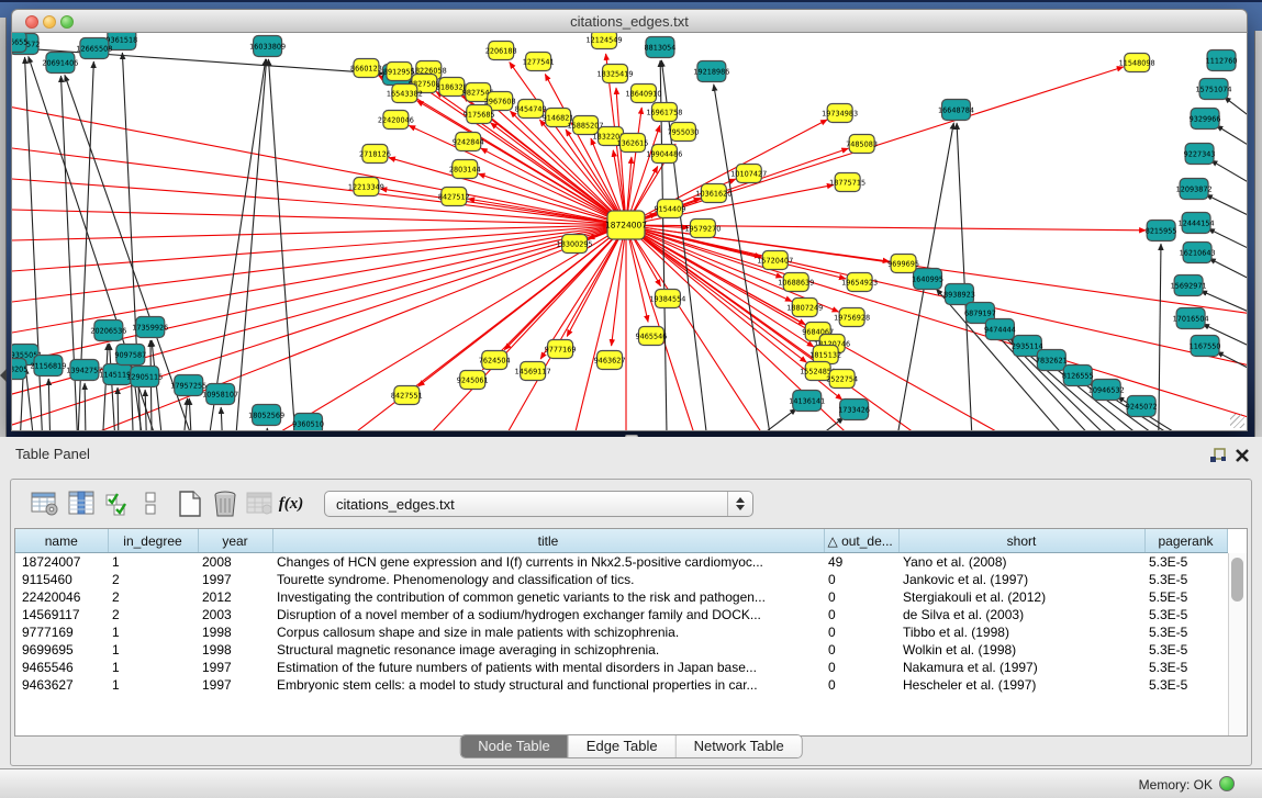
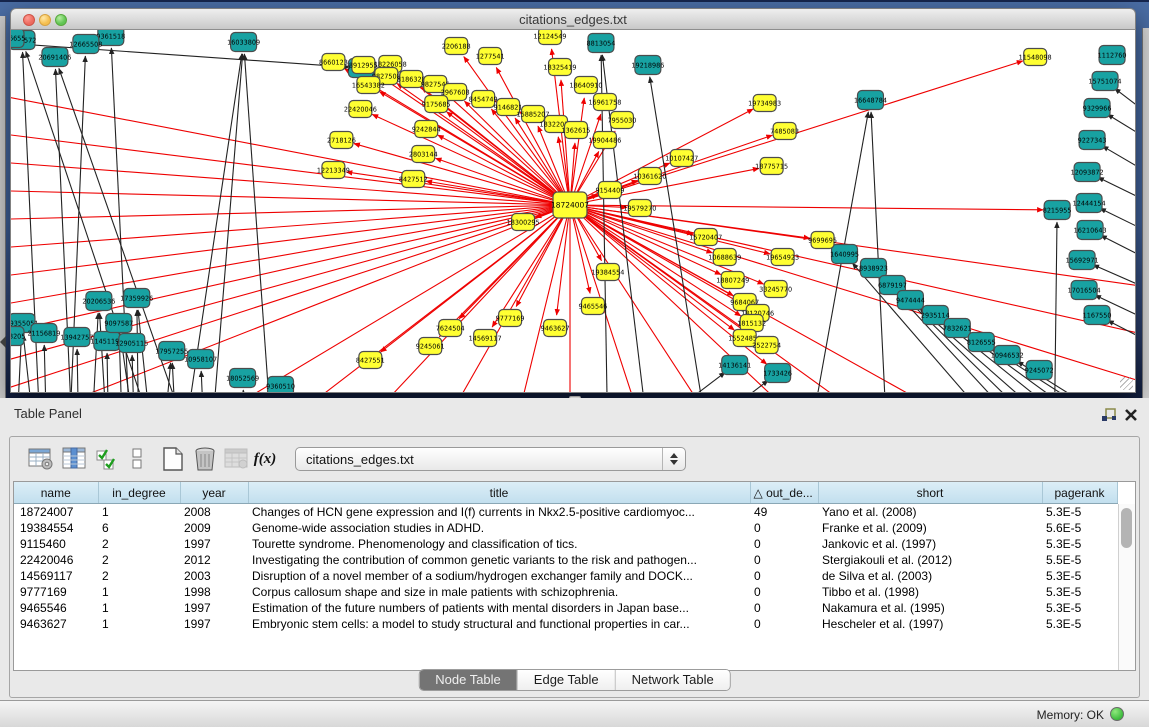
  citations_edges.txt
  18724007
  20691406
  361518
  12665508
  16033809
  8813054
  19218986
  20206536
  17359926
  935505
  21156819
  13942757
  1145119
  9097587
  12905115
  17957255
  10958107
  18052569
  9360510
  14136141
  1733426
  16648784
  8938923
  6879197
  9474444
  2935114
  7832621
  8126555
  10946532
  9245072
  8215955
  1112760
  15751074
  9329966
  9227343
  12093872
  12444154
  16210643
  15692971
  17016504
  1167550
  8660123
  8912955
  18226058
  827508
  16543382
  818632
  982754
  2967608
  9175685
  8454749
  9146821
  22420046
  15885207
  183220
  9242844
  1362615
  2718126
  2803144
  12213349
  8427512
  19904486
  18325419
  18640910
  16961758
  7955030
  18300295
  19384554
  15720407
  18807249
- 19756928
+ 33245770
  9684067
  18120746
  1815132
  1552485
  2522754
  9699695
  12124549
  2206188
  1277541
  11548098
  19734983
  7485083
  18775715
  10107427
  10361620
  9154409
  19579270
  9465546
  9463627
  9777169
  14569117
  7624504
  9245061
  8427551
  Table Panel
  f(x)
  citations_edges.txt
  name	in_degree	year	title	△ out_de...	short	pagerank
  18724007	1	2008	Changes of HCN gene expression and I(f) currents in Nkx2.5-positive cardiomyoc...	49	Yano et al. (2008)	5.3E-5
+ 19384554	6	2009	Genome-wide association studies in ADHD.	0	Franke et al. (2009)	5.6E-5
  9115460	2	1997	Tourette syndrome. Phenomenology and classification of tics.	0	Jankovic et al. (1997)	5.3E-5
  22420046	2	2012	Investigating the contribution of common genetic variants to the risk and pathogen...	0	Stergiakouli et al. (2012)	5.5E-5
  14569117	2	2003	Disruption of a novel member of a sodium/hydrogen exchanger family and DOCK...	0	de Silva et al. (2003)	5.3E-5
  9777169	1	1998	Corpus callosum shape and size in male patients with schizophrenia.	0	Tibbo et al. (1998)	5.3E-5
- 9699695	1	1998	Structural magnetic resonance image averaging in schizophrenia.	0	Wolkin et al. (1998)	5.3E-5
- 9465546	1	1997	Estimation of the future numbers of patients with mental disorders in Japan base...	0	Nakamura et al. (1997)	5.3E-5
+ 9465546	1	1997	Estimation of the future numbers of patients with mental disorders in Japan base...	0	Nakamura et al. (1995)	5.3E-5
  9463627	1	1997	Embryonic stem cells: a model to study structural and functional properties in car...	0	Hescheler et al. (1997)	5.3E-5
  Node Table
  Edge Table
  Network Table
  Memory: OK
